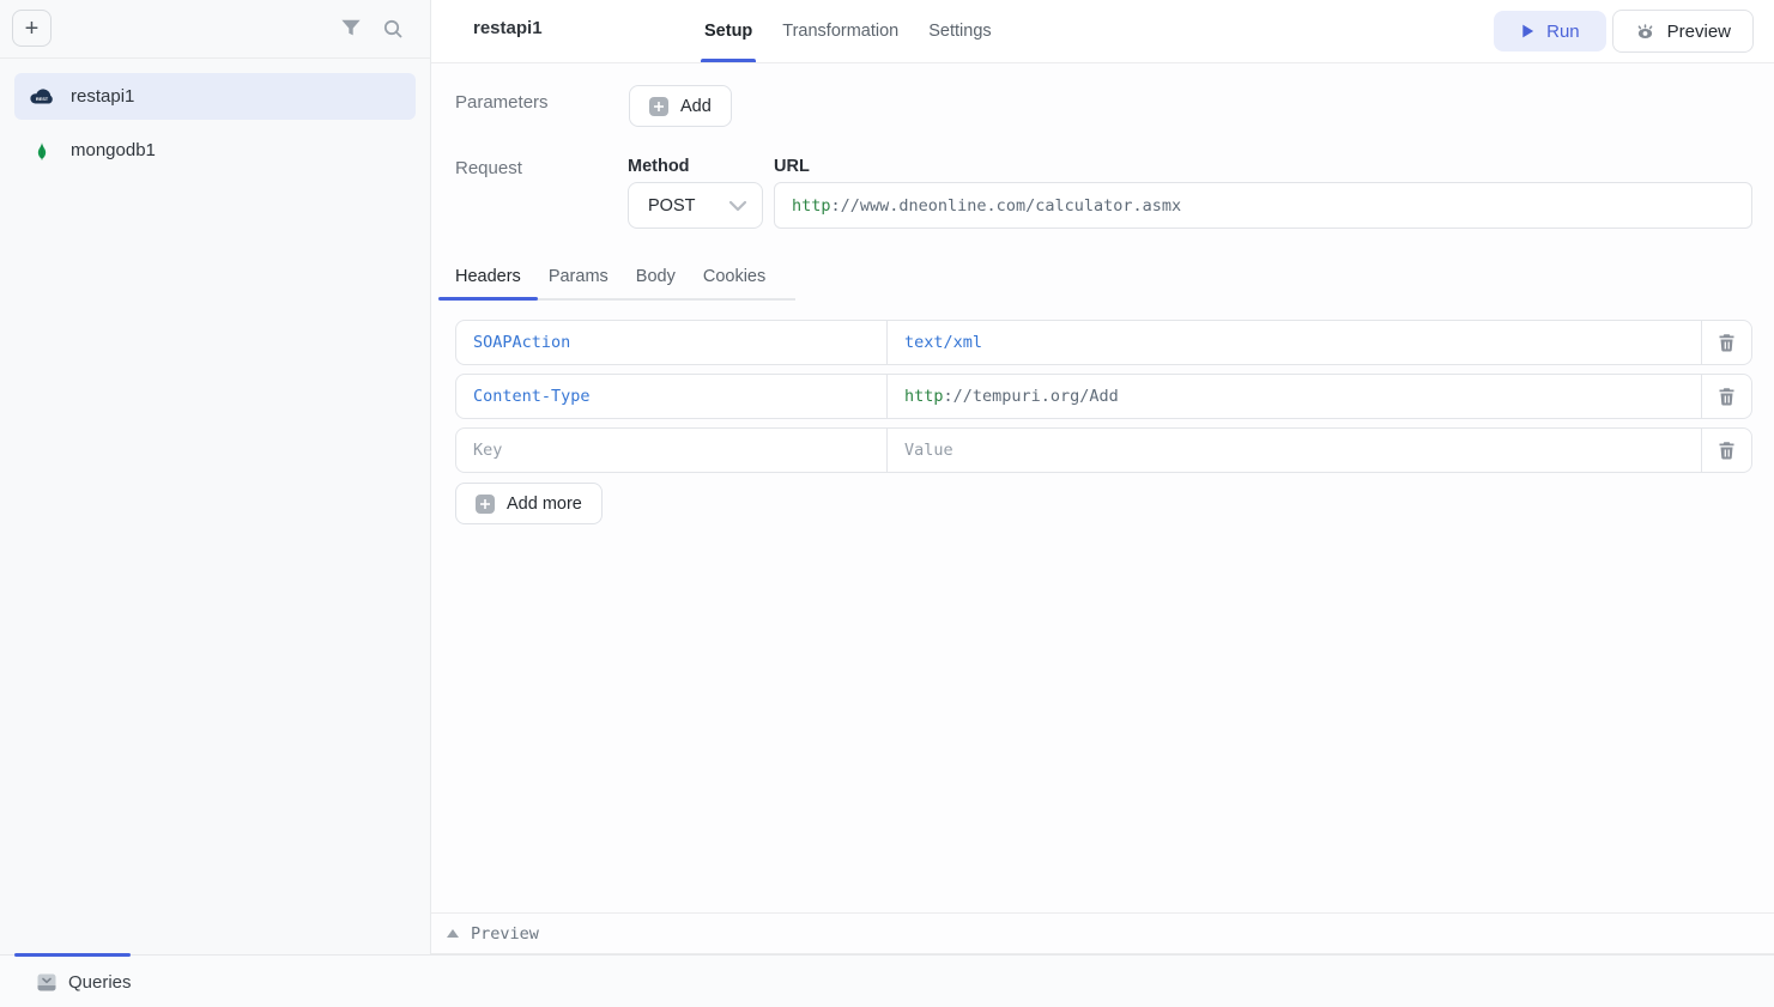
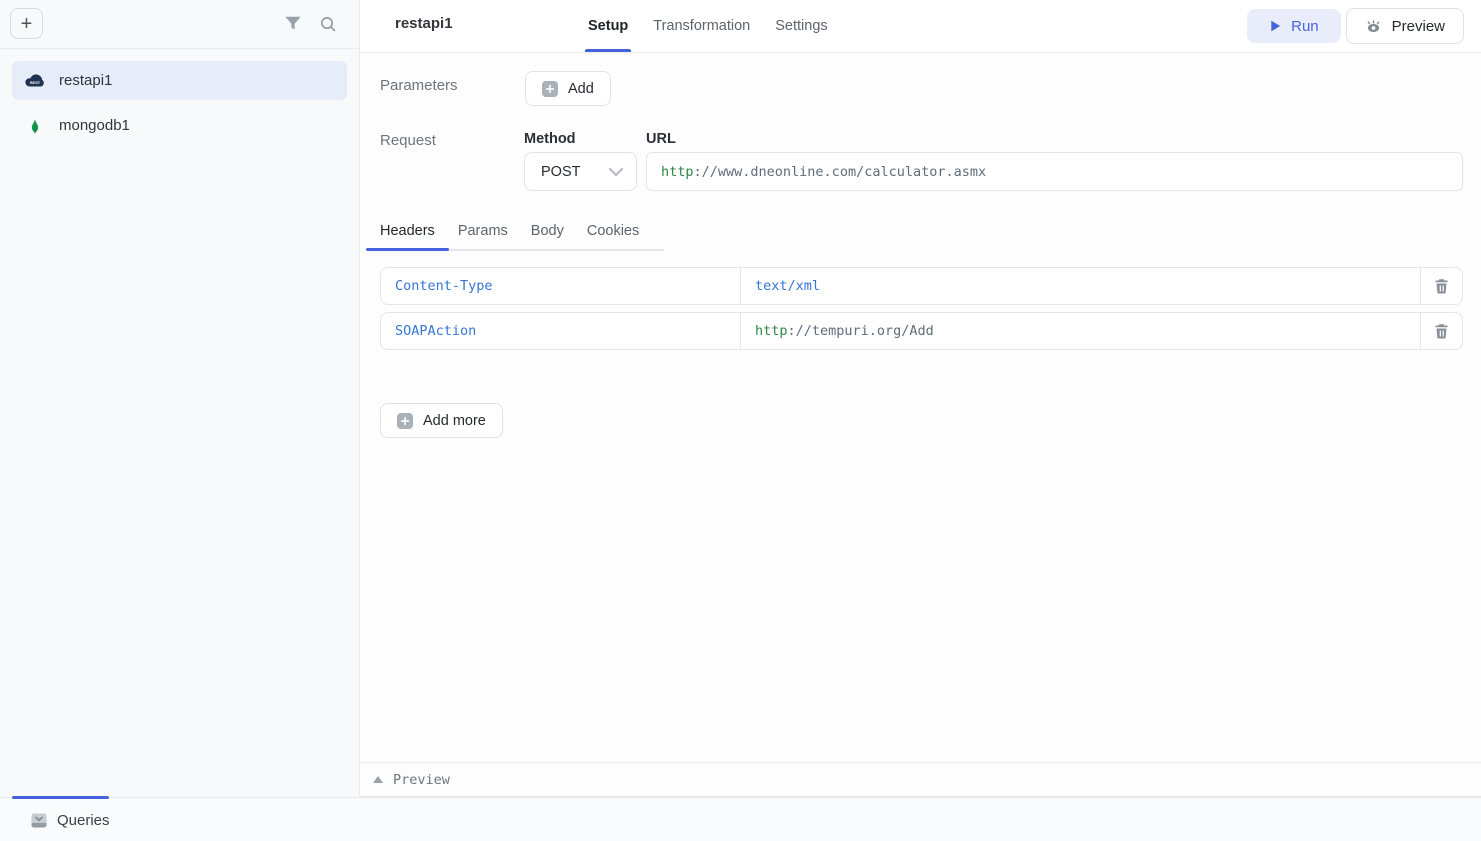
  +
  restapi1
  mongodb1
  restapi1
  Setup
  Transformation
  Settings
  Run
  Preview
  Parameters
  Add
  Request
  Method
  URL
  POST
  http
  ://www.dneonline.com/calculator.asmx
  Headers
  Params
  Body
  Cookies
- SOAPAction
+ Content-Type
  text/xml
- Content-Type
+ SOAPAction
  http
  ://tempuri.org/Add
- Key
- Value
  Add more
  Preview
  Queries
